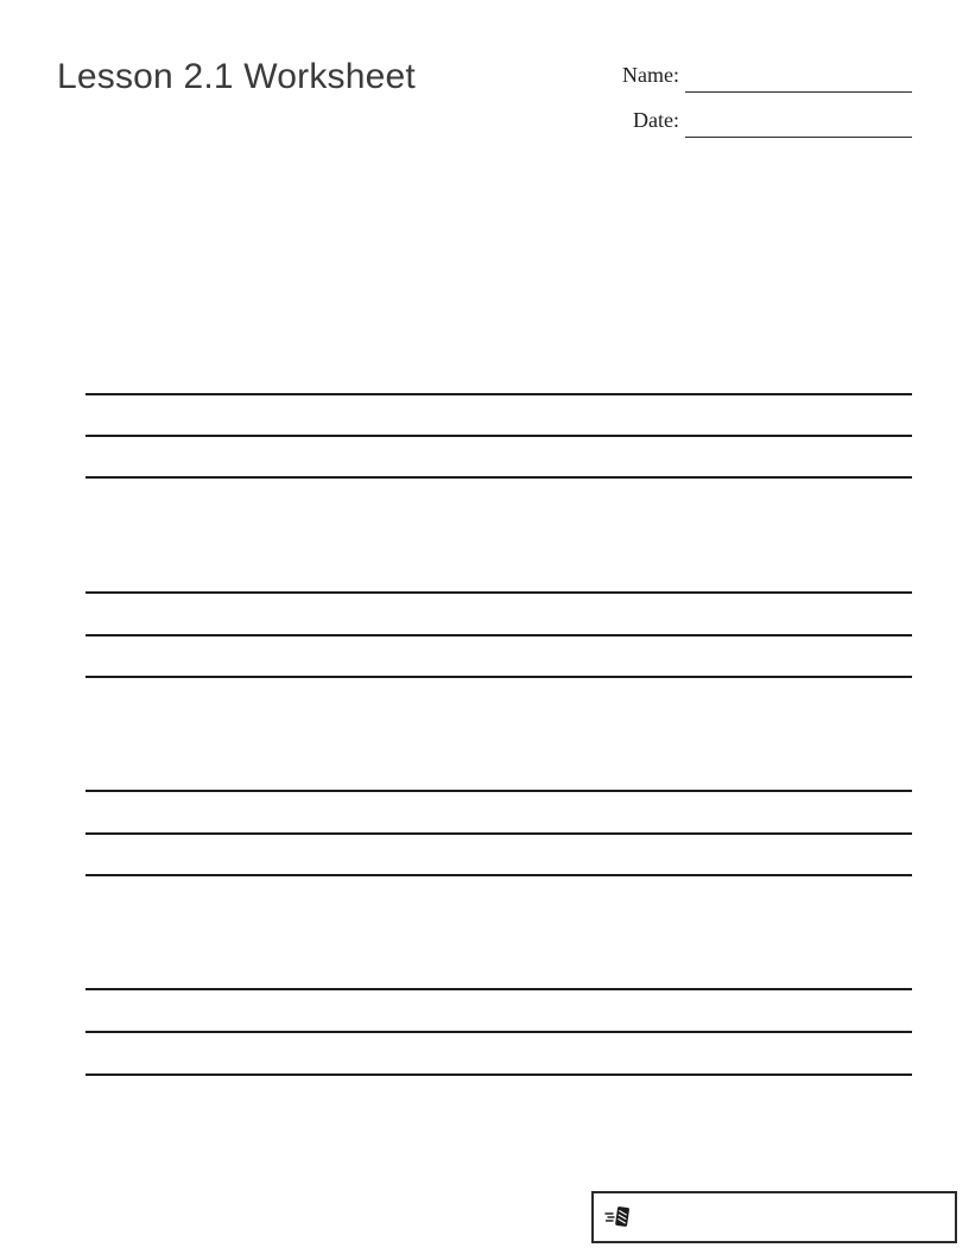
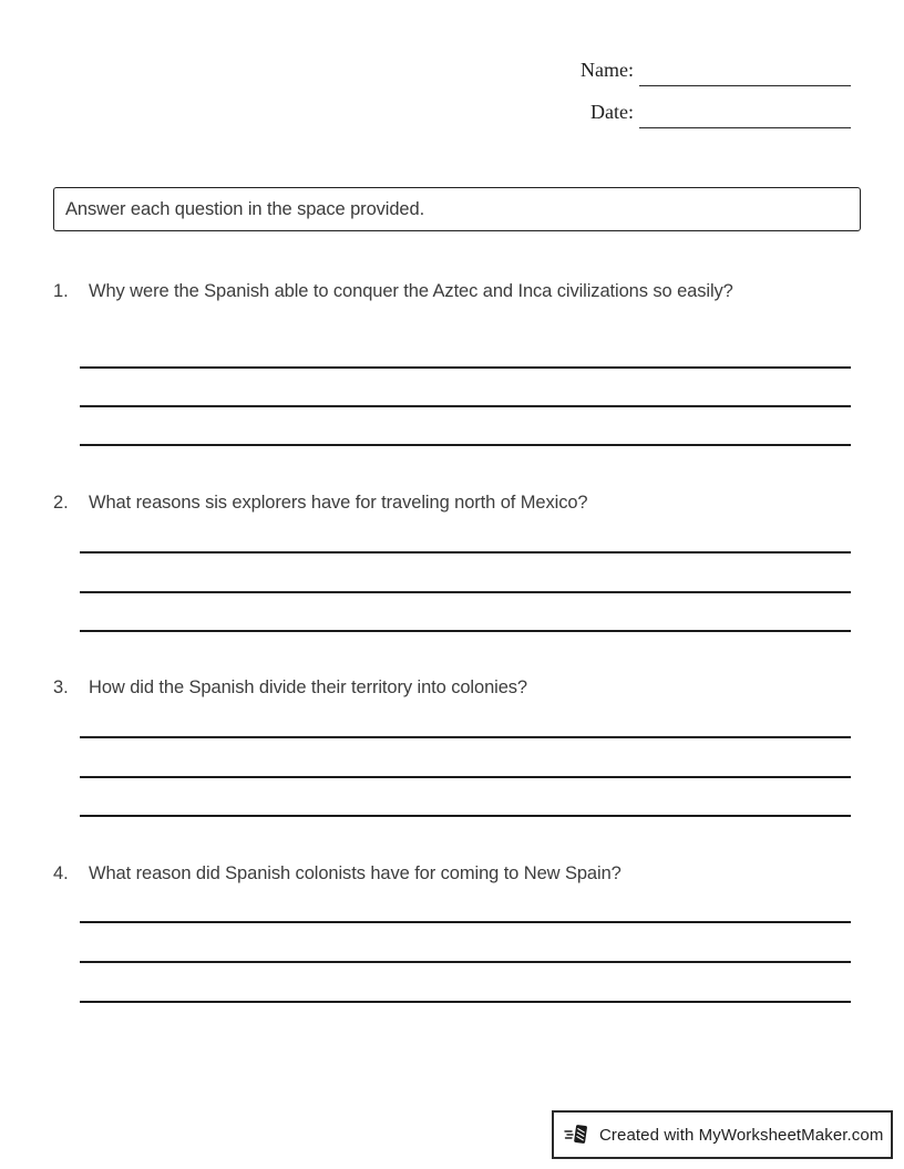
- Lesson 2.1 Worksheet
  Name:
  Date:
+ Answer each question in the space provided.
+ 1.
+ Why were the Spanish able to conquer the Aztec and Inca civilizations so easily?
+ 2.
+ What reasons sis explorers have for traveling north of Mexico?
+ 3.
+ How did the Spanish divide their territory into colonies?
+ 4.
+ What reason did Spanish colonists have for coming to New Spain?
+ Created with MyWorksheetMaker.com
